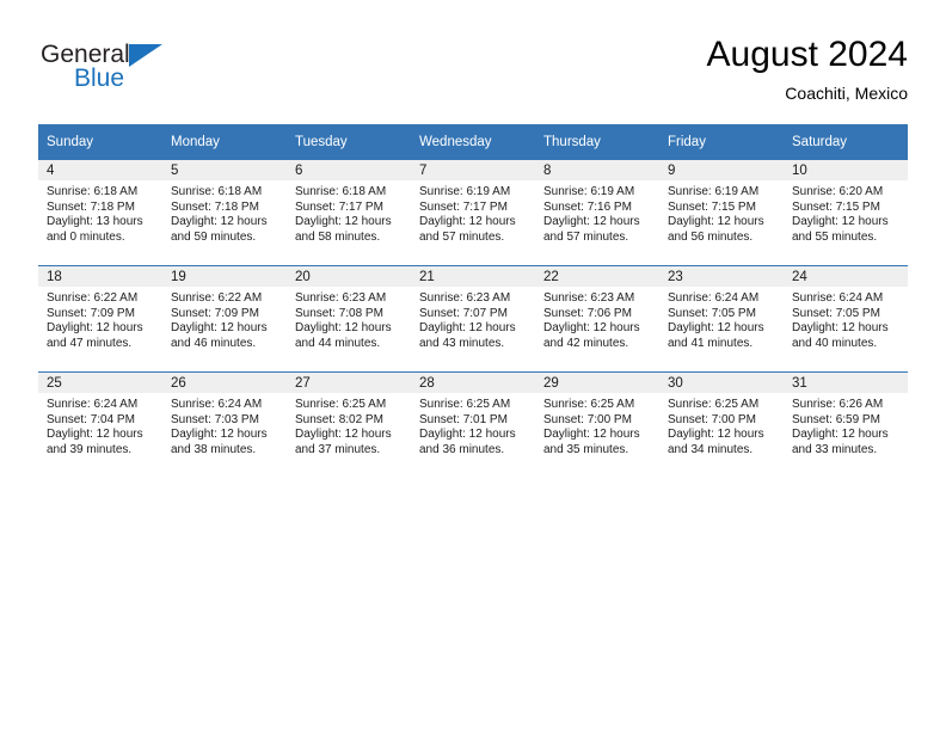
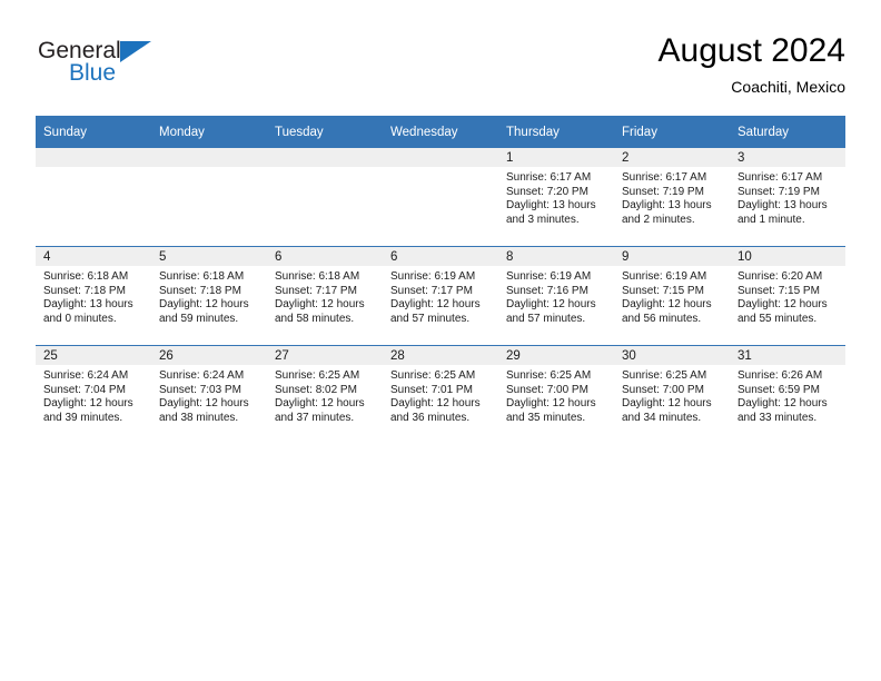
  General
  Blue
  August 2024
  Coachiti, Mexico
  Sunday	Monday	Tuesday	Wednesday	Thursday	Friday	Saturday
+ 				1 Sunrise: 6:17 AM Sunset: 7:20 PM Daylight: 13 hours and 3 minutes.	2 Sunrise: 6:17 AM Sunset: 7:19 PM Daylight: 13 hours and 2 minutes.	3 Sunrise: 6:17 AM Sunset: 7:19 PM Daylight: 13 hours and 1 minute.
- 4 Sunrise: 6:18 AM Sunset: 7:18 PM Daylight: 13 hours and 0 minutes.	5 Sunrise: 6:18 AM Sunset: 7:18 PM Daylight: 12 hours and 59 minutes.	6 Sunrise: 6:18 AM Sunset: 7:17 PM Daylight: 12 hours and 58 minutes.	7 Sunrise: 6:19 AM Sunset: 7:17 PM Daylight: 12 hours and 57 minutes.	8 Sunrise: 6:19 AM Sunset: 7:16 PM Daylight: 12 hours and 57 minutes.	9 Sunrise: 6:19 AM Sunset: 7:15 PM Daylight: 12 hours and 56 minutes.	10 Sunrise: 6:20 AM Sunset: 7:15 PM Daylight: 12 hours and 55 minutes.
+ 4 Sunrise: 6:18 AM Sunset: 7:18 PM Daylight: 13 hours and 0 minutes.	5 Sunrise: 6:18 AM Sunset: 7:18 PM Daylight: 12 hours and 59 minutes.	6 Sunrise: 6:18 AM Sunset: 7:17 PM Daylight: 12 hours and 58 minutes.	6 Sunrise: 6:19 AM Sunset: 7:17 PM Daylight: 12 hours and 57 minutes.	8 Sunrise: 6:19 AM Sunset: 7:16 PM Daylight: 12 hours and 57 minutes.	9 Sunrise: 6:19 AM Sunset: 7:15 PM Daylight: 12 hours and 56 minutes.	10 Sunrise: 6:20 AM Sunset: 7:15 PM Daylight: 12 hours and 55 minutes.
- 18 Sunrise: 6:22 AM Sunset: 7:09 PM Daylight: 12 hours and 47 minutes.	19 Sunrise: 6:22 AM Sunset: 7:09 PM Daylight: 12 hours and 46 minutes.	20 Sunrise: 6:23 AM Sunset: 7:08 PM Daylight: 12 hours and 44 minutes.	21 Sunrise: 6:23 AM Sunset: 7:07 PM Daylight: 12 hours and 43 minutes.	22 Sunrise: 6:23 AM Sunset: 7:06 PM Daylight: 12 hours and 42 minutes.	23 Sunrise: 6:24 AM Sunset: 7:05 PM Daylight: 12 hours and 41 minutes.	24 Sunrise: 6:24 AM Sunset: 7:05 PM Daylight: 12 hours and 40 minutes.
  25 Sunrise: 6:24 AM Sunset: 7:04 PM Daylight: 12 hours and 39 minutes.	26 Sunrise: 6:24 AM Sunset: 7:03 PM Daylight: 12 hours and 38 minutes.	27 Sunrise: 6:25 AM Sunset: 8:02 PM Daylight: 12 hours and 37 minutes.	28 Sunrise: 6:25 AM Sunset: 7:01 PM Daylight: 12 hours and 36 minutes.	29 Sunrise: 6:25 AM Sunset: 7:00 PM Daylight: 12 hours and 35 minutes.	30 Sunrise: 6:25 AM Sunset: 7:00 PM Daylight: 12 hours and 34 minutes.	31 Sunrise: 6:26 AM Sunset: 6:59 PM Daylight: 12 hours and 33 minutes.
